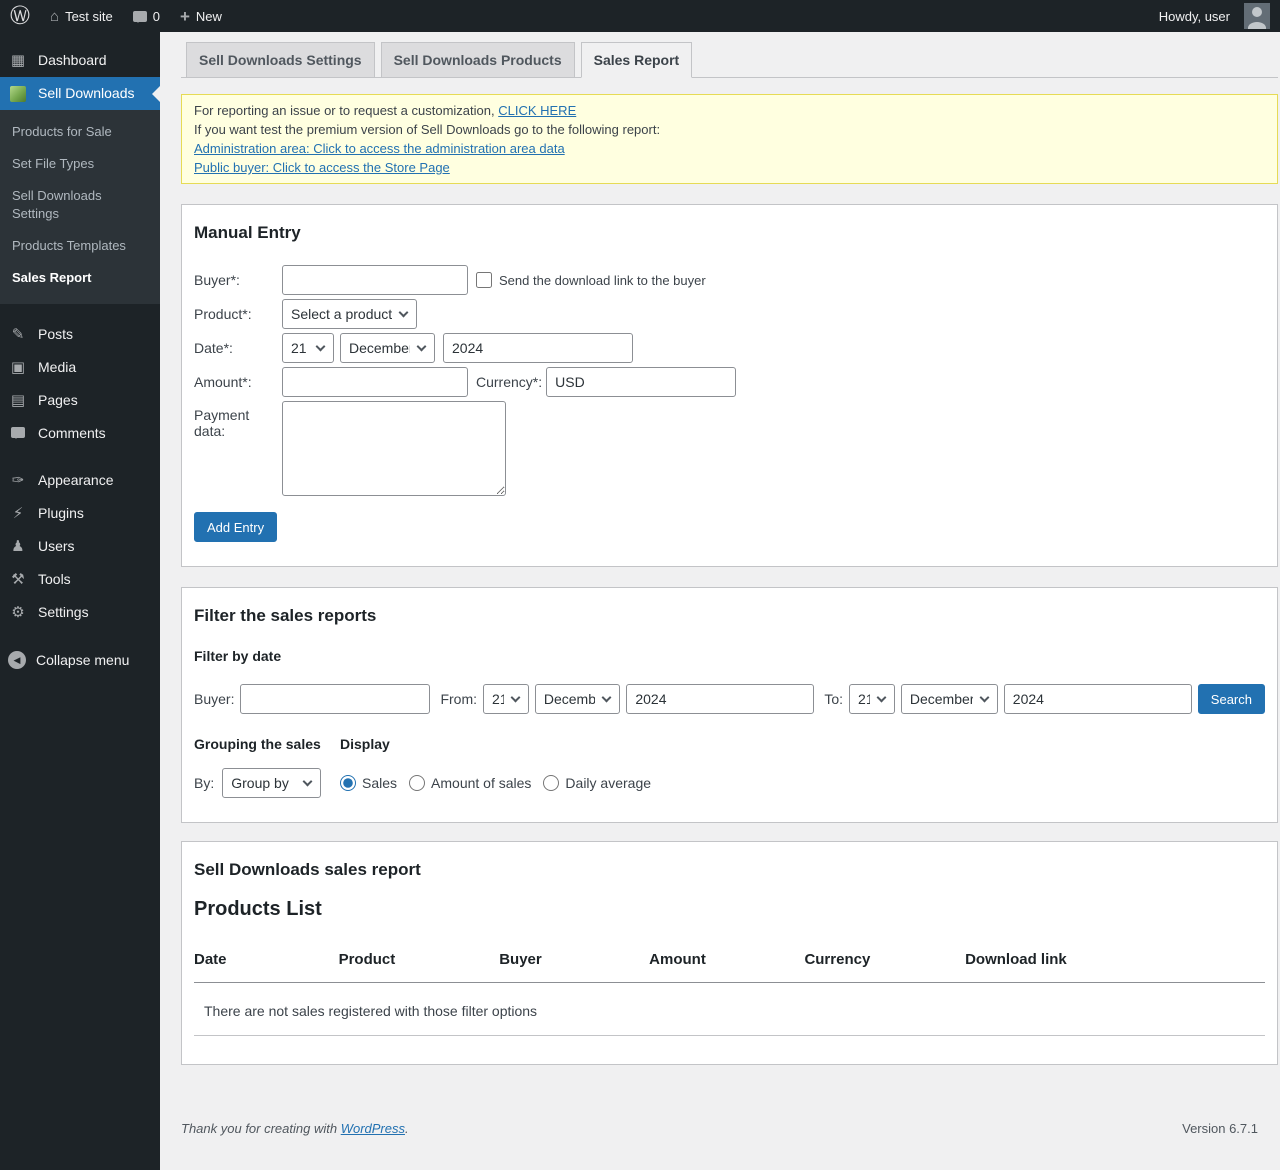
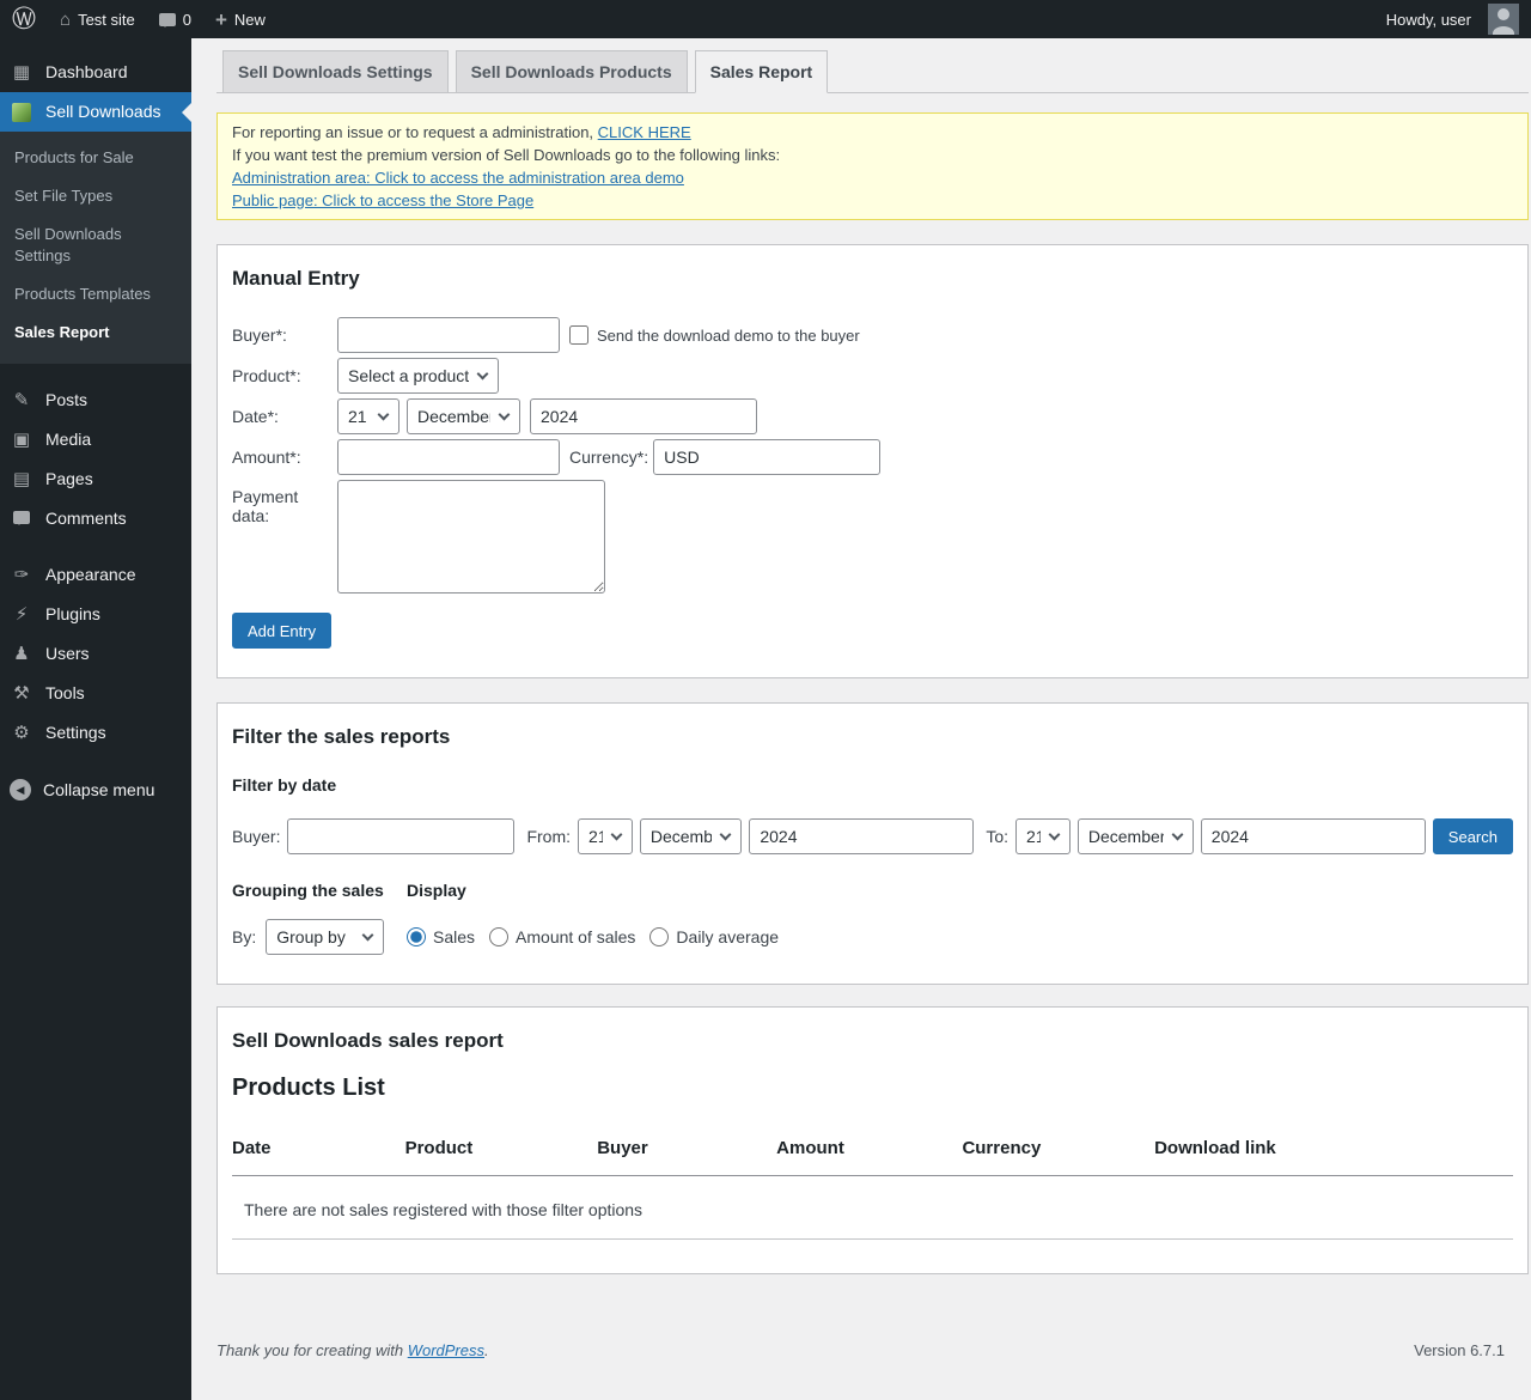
  Ⓦ
  ⌂
  Test site
  0
  +
  New
  Howdy, user
  ▦
  Dashboard
  Sell Downloads
  Products for Sale
  Set File Types
  Sell Downloads Settings
  Products Templates
  Sales Report
  ✎
  Posts
  ▣
  Media
  ▤
  Pages
  Comments
  ✑
  Appearance
  ⚡
  Plugins
  ♟
  Users
  ⚒
  Tools
  ⚙
  Settings
  ◀
  Collapse menu
  Sell Downloads Settings
  Sell Downloads Products
  Sales Report
- For reporting an issue or to request a customization, CLICK HERE
+ For reporting an issue or to request a administration, CLICK HERE
- If you want test the premium version of Sell Downloads go to the following report:
+ If you want test the premium version of Sell Downloads go to the following links:
- Administration area: Click to access the administration area data
+ Administration area: Click to access the administration area demo
- Public buyer: Click to access the Store Page
+ Public page: Click to access the Store Page
  Manual Entry
  Buyer*:
- Send the download link to the buyer
+ Send the download demo to the buyer
  Product*:
  Select a product
  Date*:
  21
  Decembe
  2024
  Amount*:
  Currency*:
  USD
  Payment data:
  Add Entry
  Filter the sales reports
  Filter by date
  Buyer:
  From:
  21
  Decemb
  2024
  To:
  21
  December
  2024
  Search
  Grouping the sales
  Display
  By:
  Group by
  Sales
  Amount of sales
  Daily average
  Sell Downloads sales report
  Products List
  Date	Product	Buyer	Amount	Currency	Download link
  There are not sales registered with those filter options
  Thank you for creating with WordPress.
  Version 6.7.1
